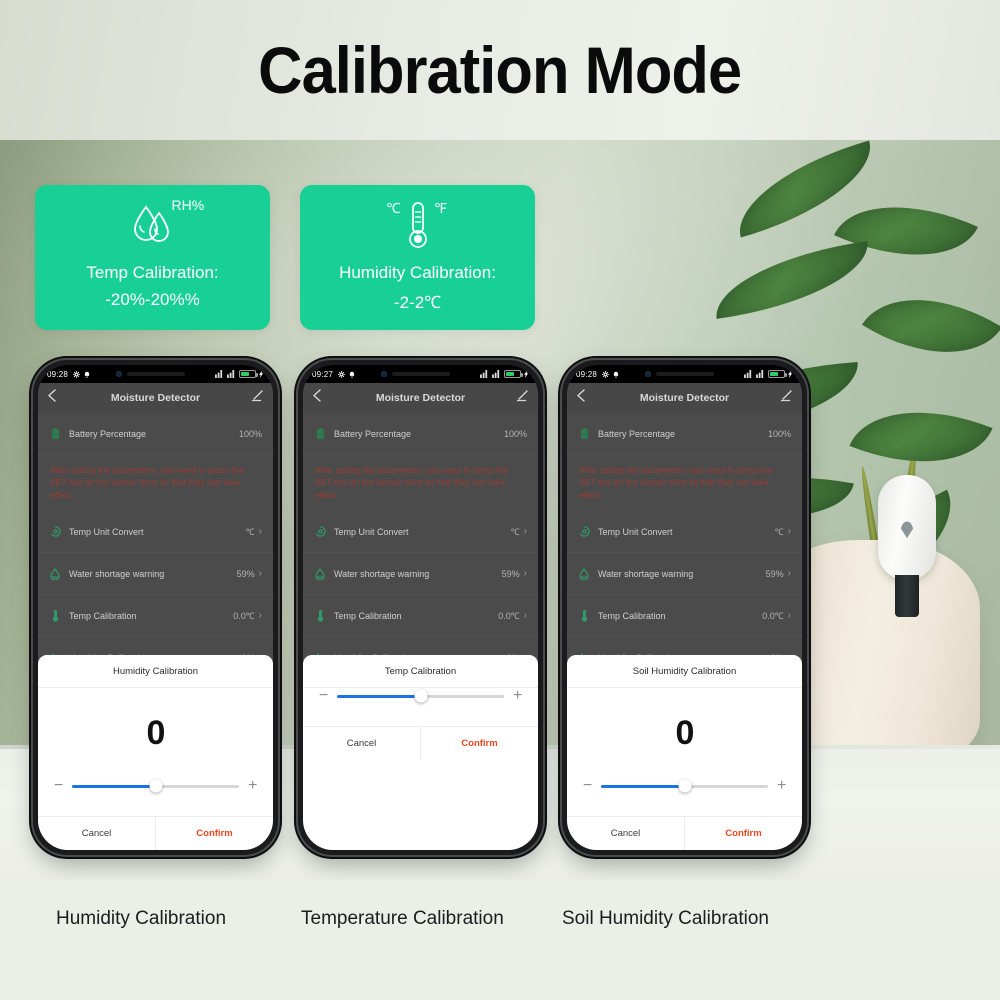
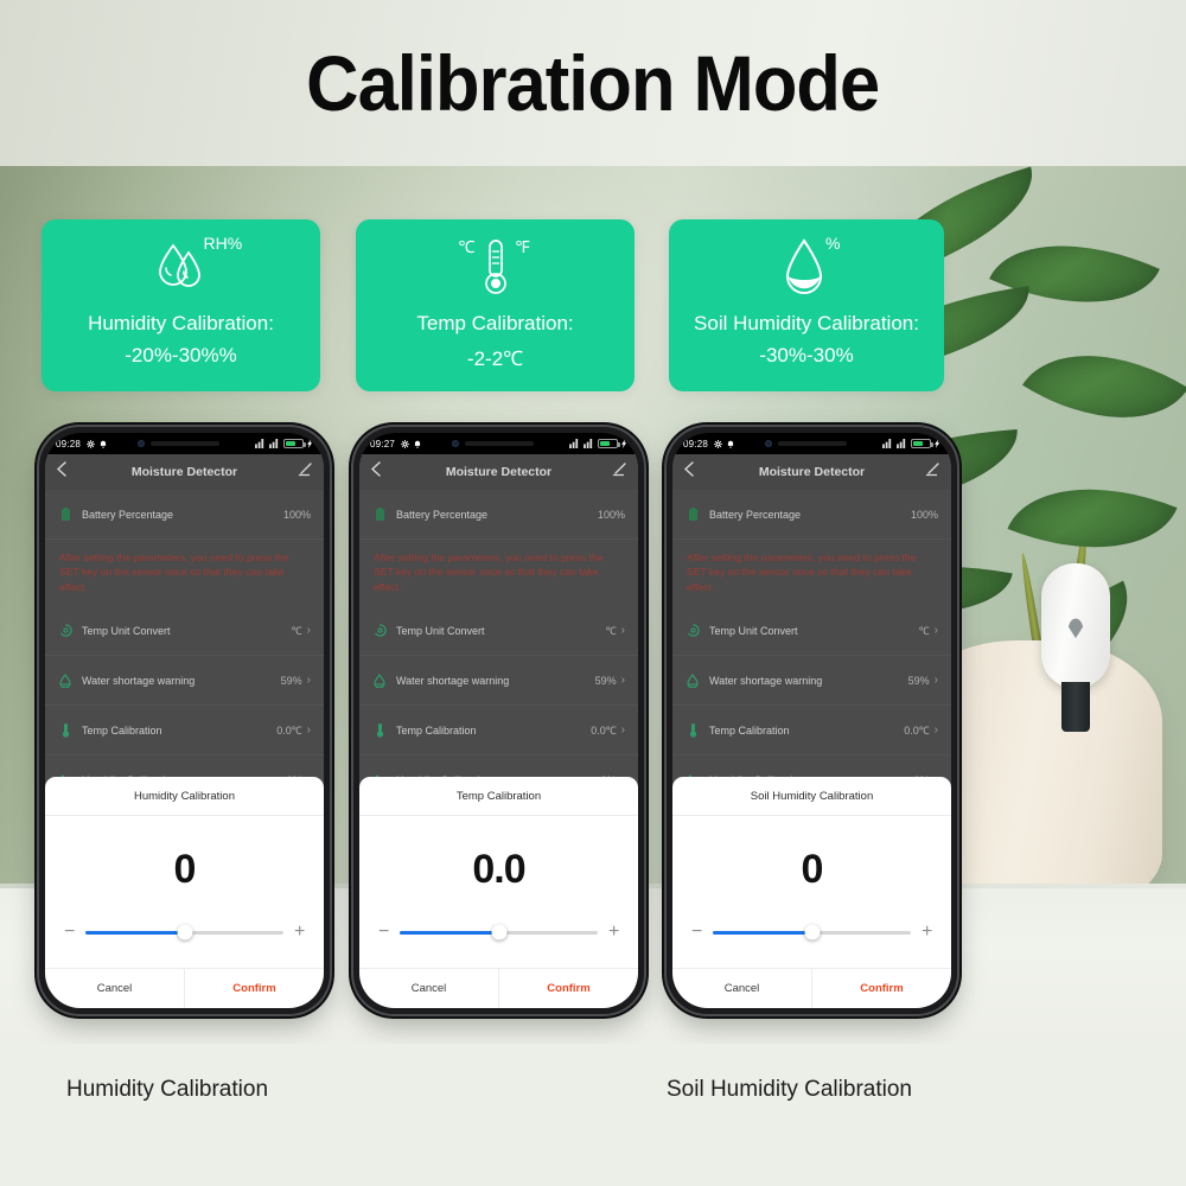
  Calibration Mode
  RH%
- Temp Calibration:
+ Humidity Calibration:
- -20%-20%%
+ -20%-30%%
  ℃
  ℉
- Humidity Calibration:
+ Temp Calibration:
  -2-2℃
+ %
+ Soil Humidity Calibration:
+ -30%-30%
  09:28
  Moisture Detector
  Battery Percentage
  100%
  After setting the parameters, you need to press the SET key on the sensor once so that they can take effect.
  Temp Unit Convert
  ℃
  ›
  Water shortage warning
  59%
  ›
  Temp Calibration
  0.0℃
  ›
  Humidity Calibration
  0
  −
  +
  Cancel
  Confirm
  09:27
  Moisture Detector
  Battery Percentage
  100%
  After setting the parameters, you need to press the SET key on the sensor once so that they can take effect.
  Temp Unit Convert
  ℃
  ›
  Water shortage warning
  59%
  ›
  Temp Calibration
  0.0℃
  ›
  Temp Calibration
+ 0.0
  −
  +
  Cancel
  Confirm
  09:28
  Moisture Detector
  Battery Percentage
  100%
  After setting the parameters, you need to press the SET key on the sensor once so that they can take effect.
  Temp Unit Convert
  ℃
  ›
  Water shortage warning
  59%
  ›
  Temp Calibration
  0.0℃
  ›
  Soil Humidity Calibration
  0
  −
  +
  Cancel
  Confirm
  Humidity Calibration
- Temperature Calibration
  Soil Humidity Calibration
